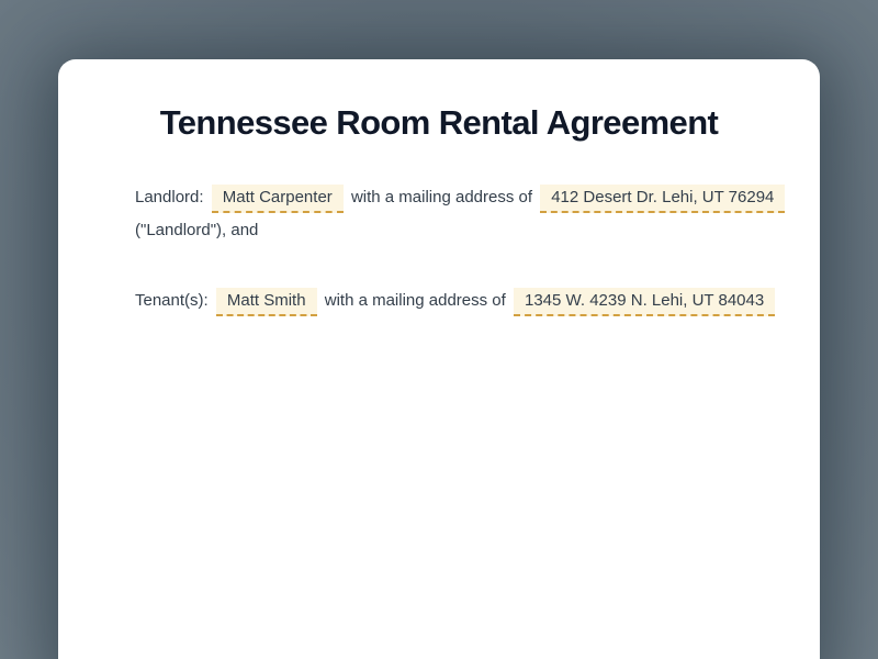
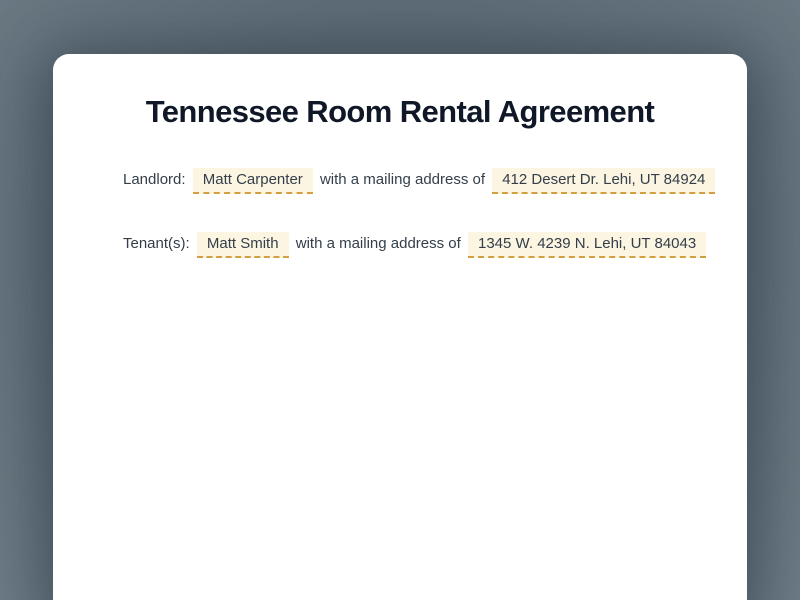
  Tennessee Room Rental Agreement
- Landlord: Matt Carpenter with a mailing address of 412 Desert Dr. Lehi, UT 76294
+ Landlord: Matt Carpenter with a mailing address of 412 Desert Dr. Lehi, UT 84924
- ("Landlord"), and
  Tenant(s): Matt Smith with a mailing address of 1345 W. 4239 N. Lehi, UT 84043
